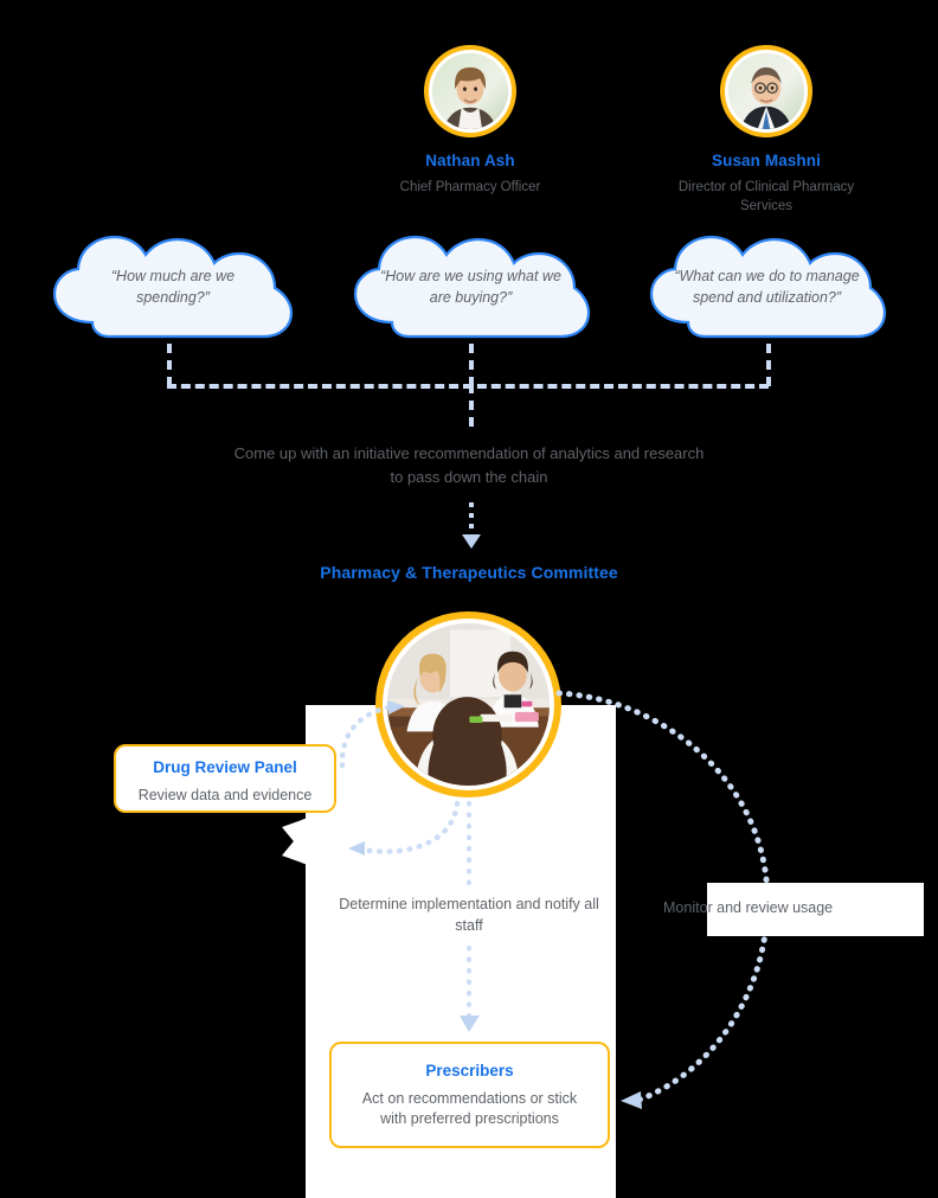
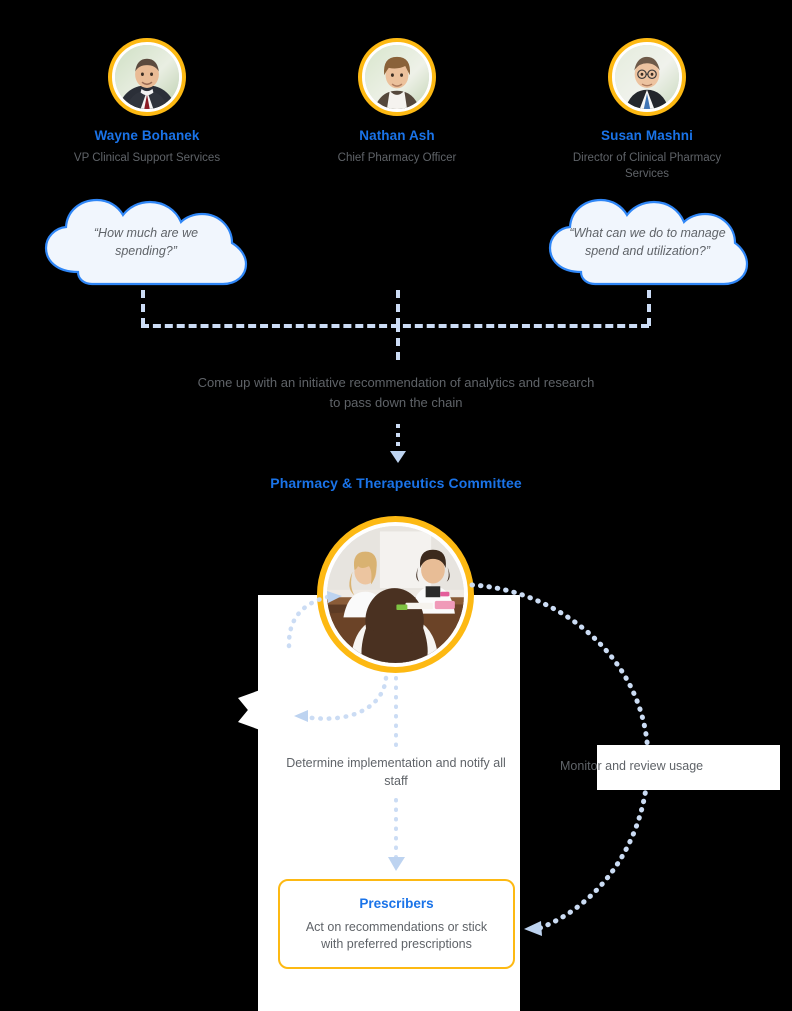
+ Wayne Bohanek
+ VP Clinical Support Services
  Nathan Ash
  Chief Pharmacy Officer
  Susan Mashni
  Director of Clinical Pharmacy Services
  “How much are we spending?”
- “How are we using what we are buying?”
  “What can we do to manage spend and utilization?”
  Come up with an initiative recommendation of analytics and research to pass down the chain
  Pharmacy & Therapeutics Committee
- Drug Review Panel
- Review data and evidence
  Determine implementation and notify all staff
  Monitor and review usage
  Prescribers
  Act on recommendations or stick with preferred prescriptions
